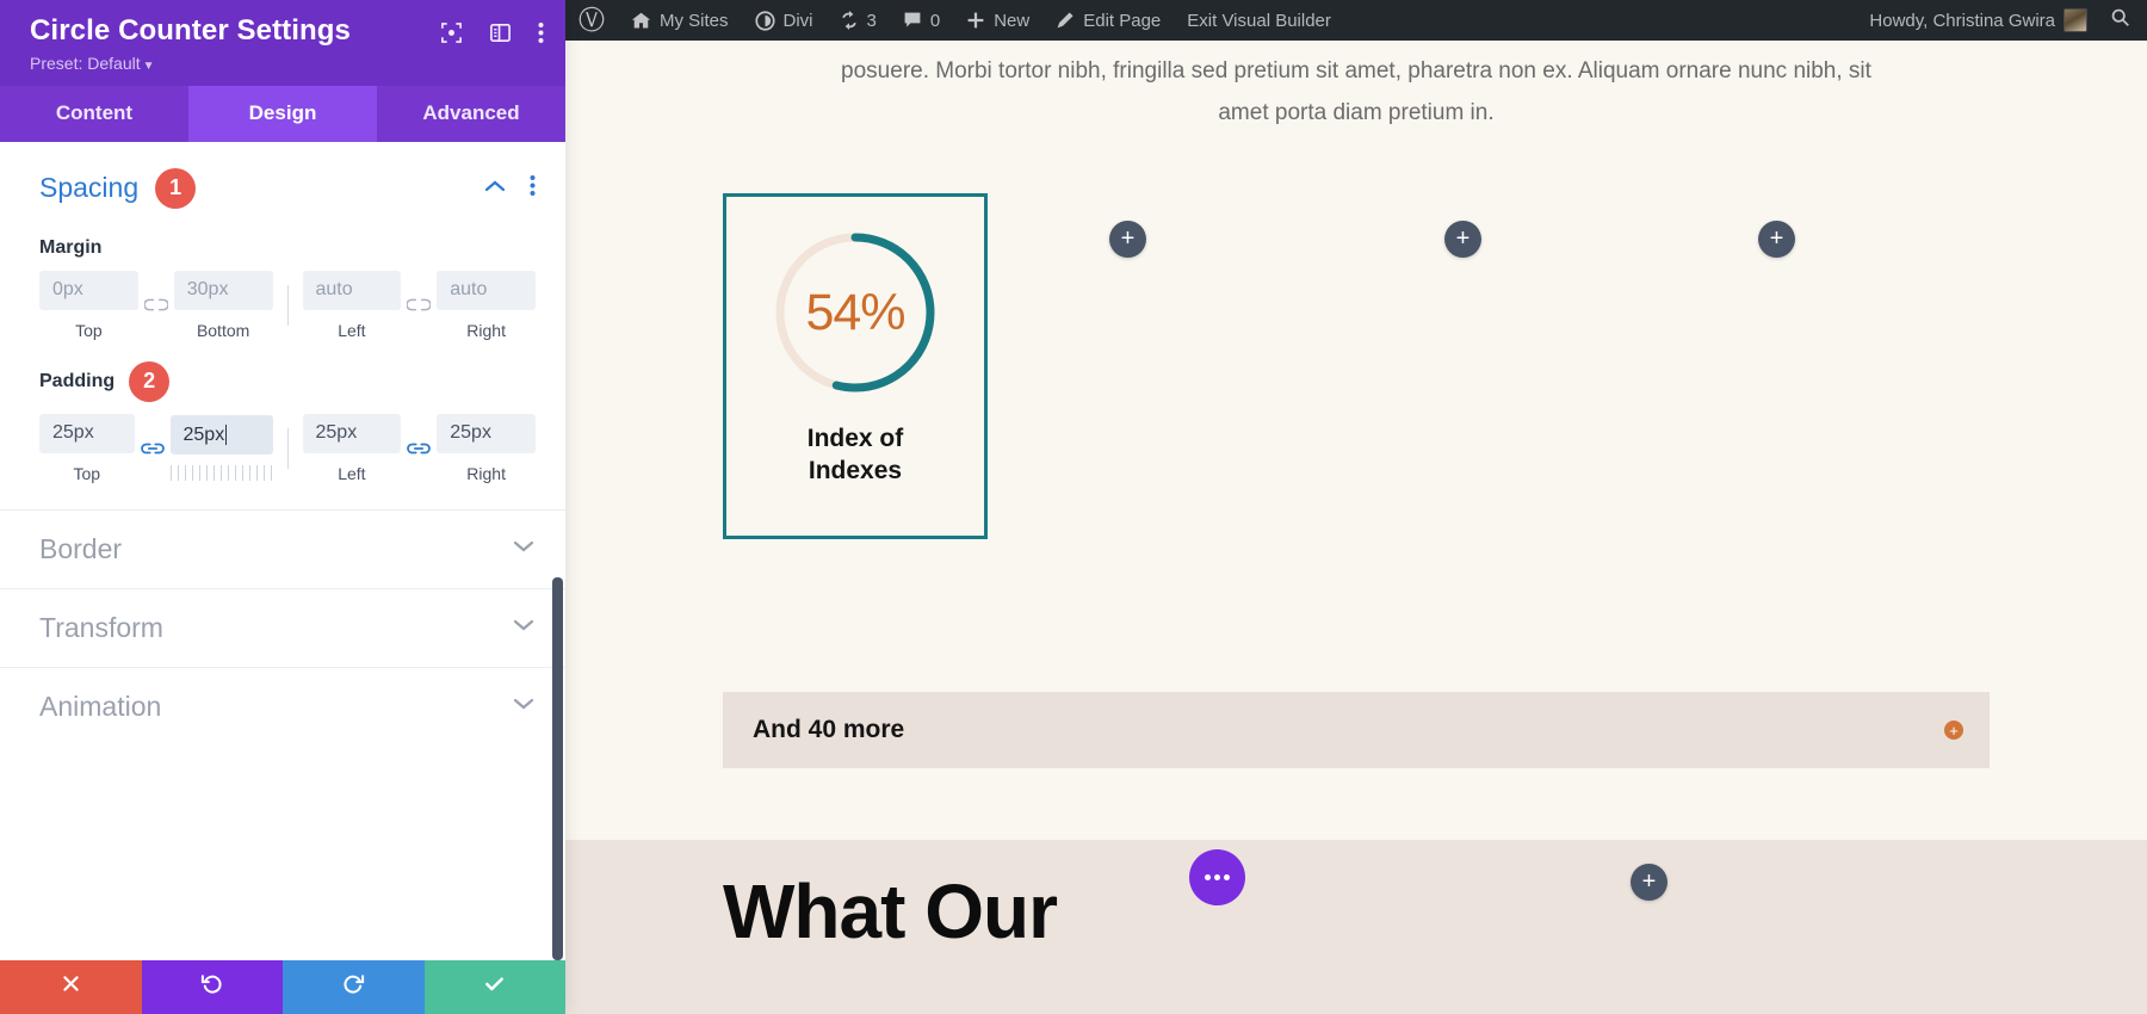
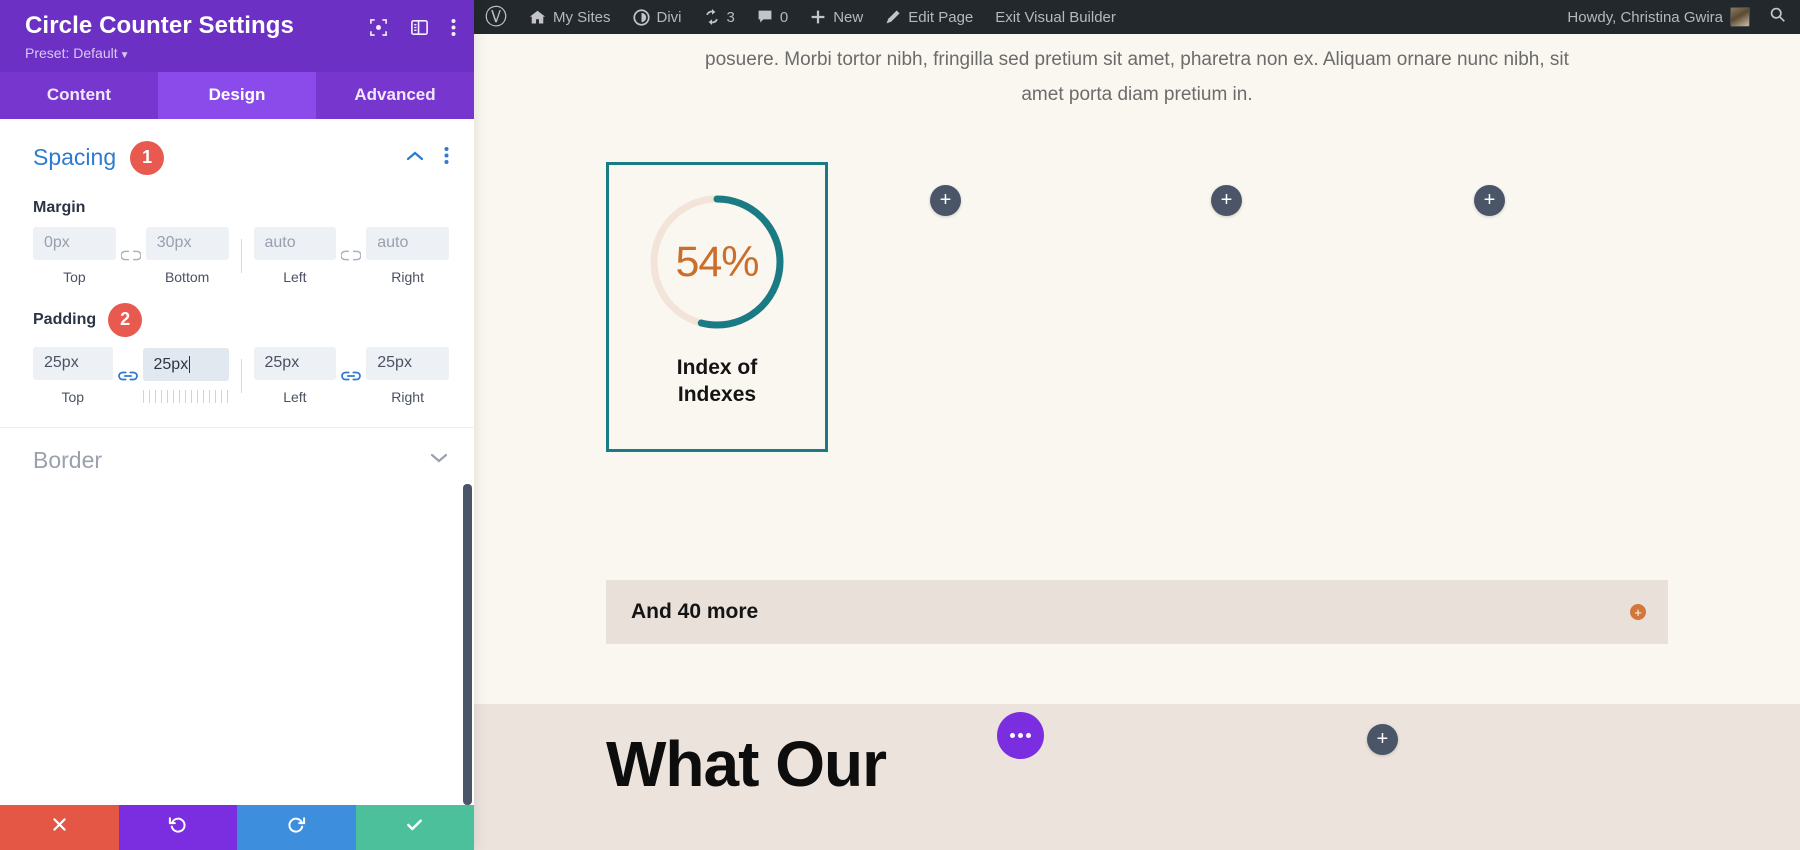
  posuere. Morbi tortor nibh, fringilla sed pretium sit amet, pharetra non ex. Aliquam ornare nunc nibh, sit
  amet porta diam pretium in.
  54%
  Index of
  Indexes
  +
  +
  +
  And 40 more
  +
  What Our
  +
  Ⓥ
  My Sites
  Divi
  3
  0
  New
  Edit Page
  Exit Visual Builder
  Howdy, Christina Gwira
  Circle Counter Settings
  Preset: Default ▼
  Content
  Design
  Advanced
  Spacing
  1
  Margin
  0px
  Top
  30px
  Bottom
  auto
  Left
  auto
  Right
  Padding
  2
  25px
  Top
  25px
  25px
  Left
  25px
  Right
  Border
- Transform
- Animation
